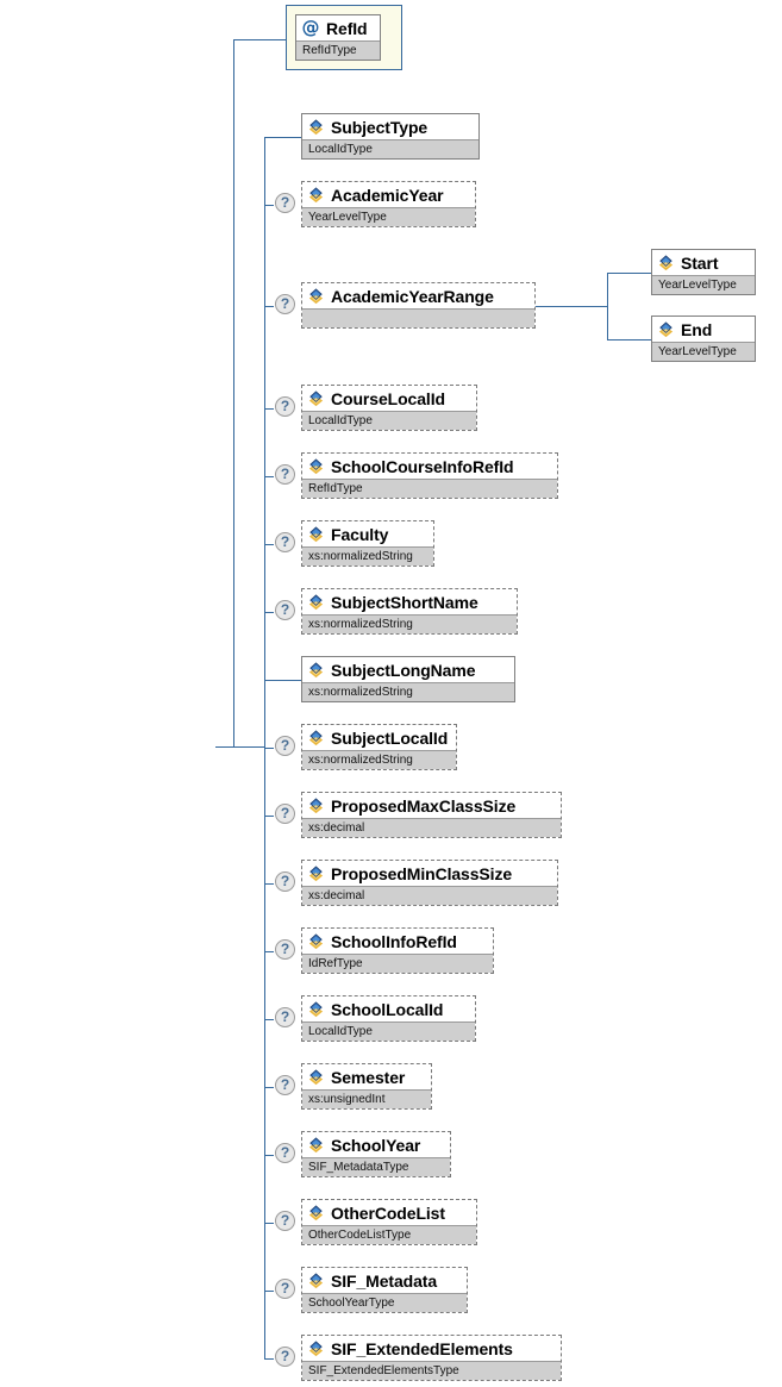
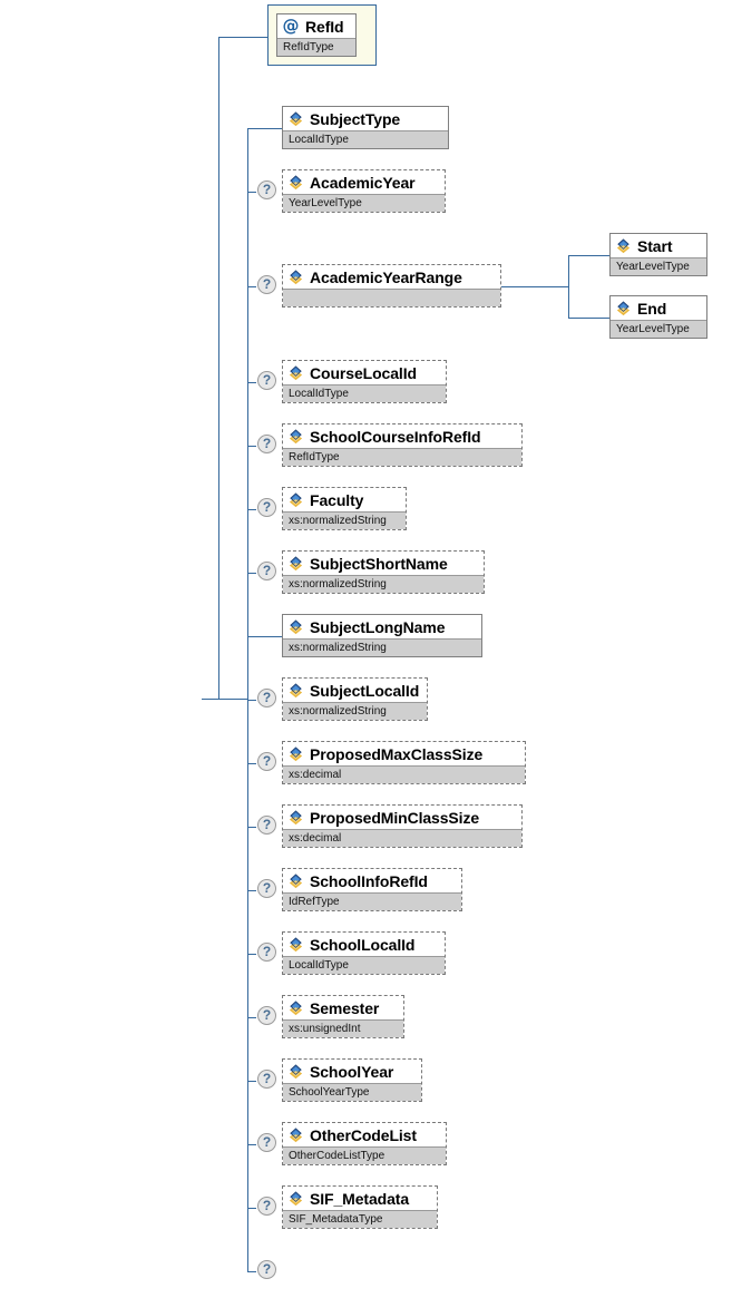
  @
  RefId
  RefIdType
  SubjectType
  LocalIdType
  ?
  AcademicYear
  YearLevelType
  ?
  AcademicYearRange
  ?
  CourseLocalId
  LocalIdType
  ?
  SchoolCourseInfoRefId
  RefIdType
  ?
  Faculty
  xs:normalizedString
  ?
  SubjectShortName
  xs:normalizedString
  SubjectLongName
  xs:normalizedString
  ?
  SubjectLocalId
  xs:normalizedString
  ?
  ProposedMaxClassSize
  xs:decimal
  ?
  ProposedMinClassSize
  xs:decimal
  ?
  SchoolInfoRefId
  IdRefType
  ?
  SchoolLocalId
  LocalIdType
  ?
  Semester
  xs:unsignedInt
  ?
  SchoolYear
- SIF_MetadataType
+ SchoolYearType
  ?
  OtherCodeList
  OtherCodeListType
  ?
  SIF_Metadata
- SchoolYearType
+ SIF_MetadataType
  ?
- SIF_ExtendedElements
- SIF_ExtendedElementsType
  Start
  YearLevelType
  End
  YearLevelType
